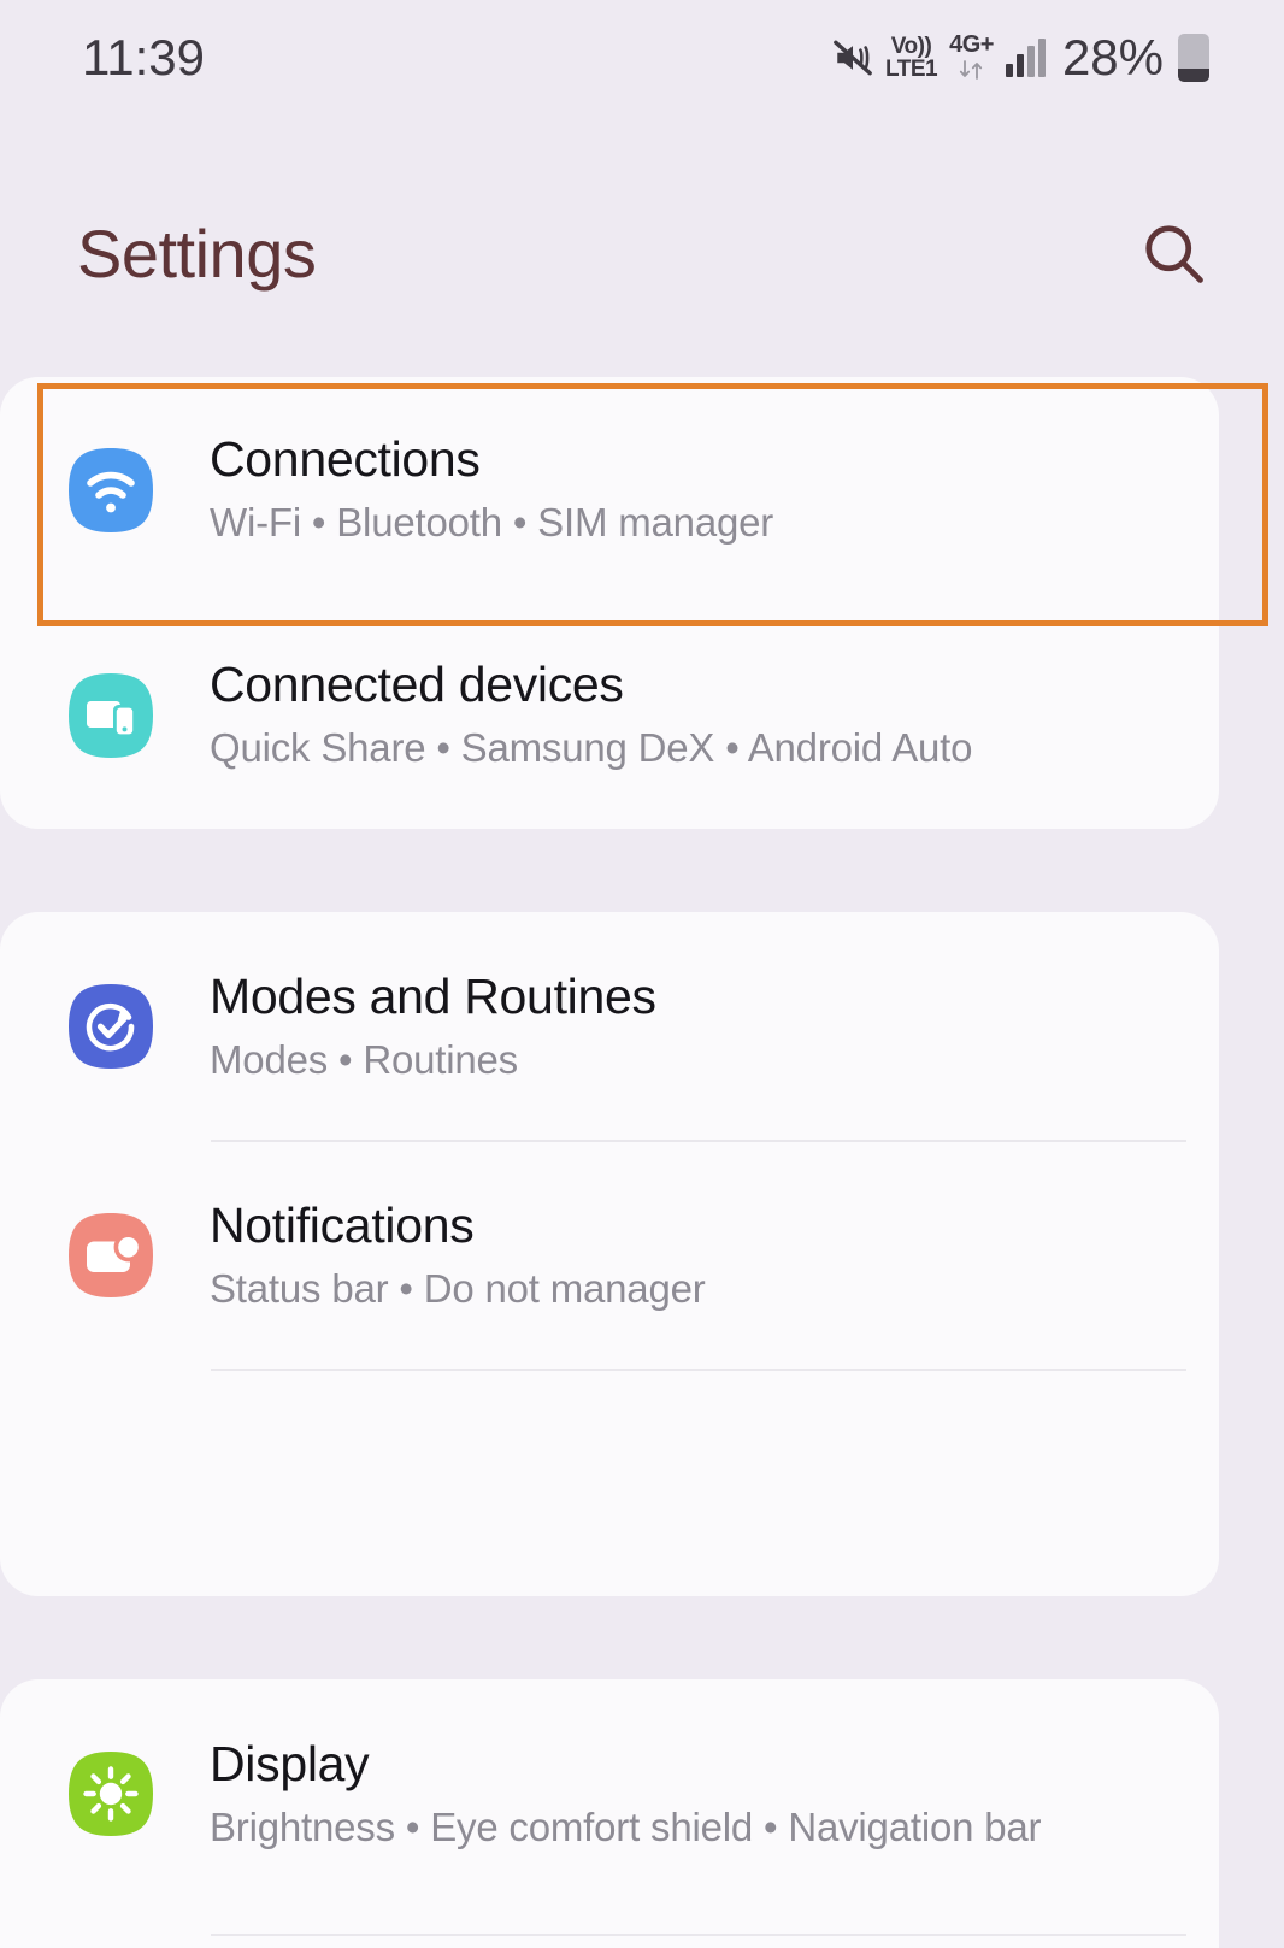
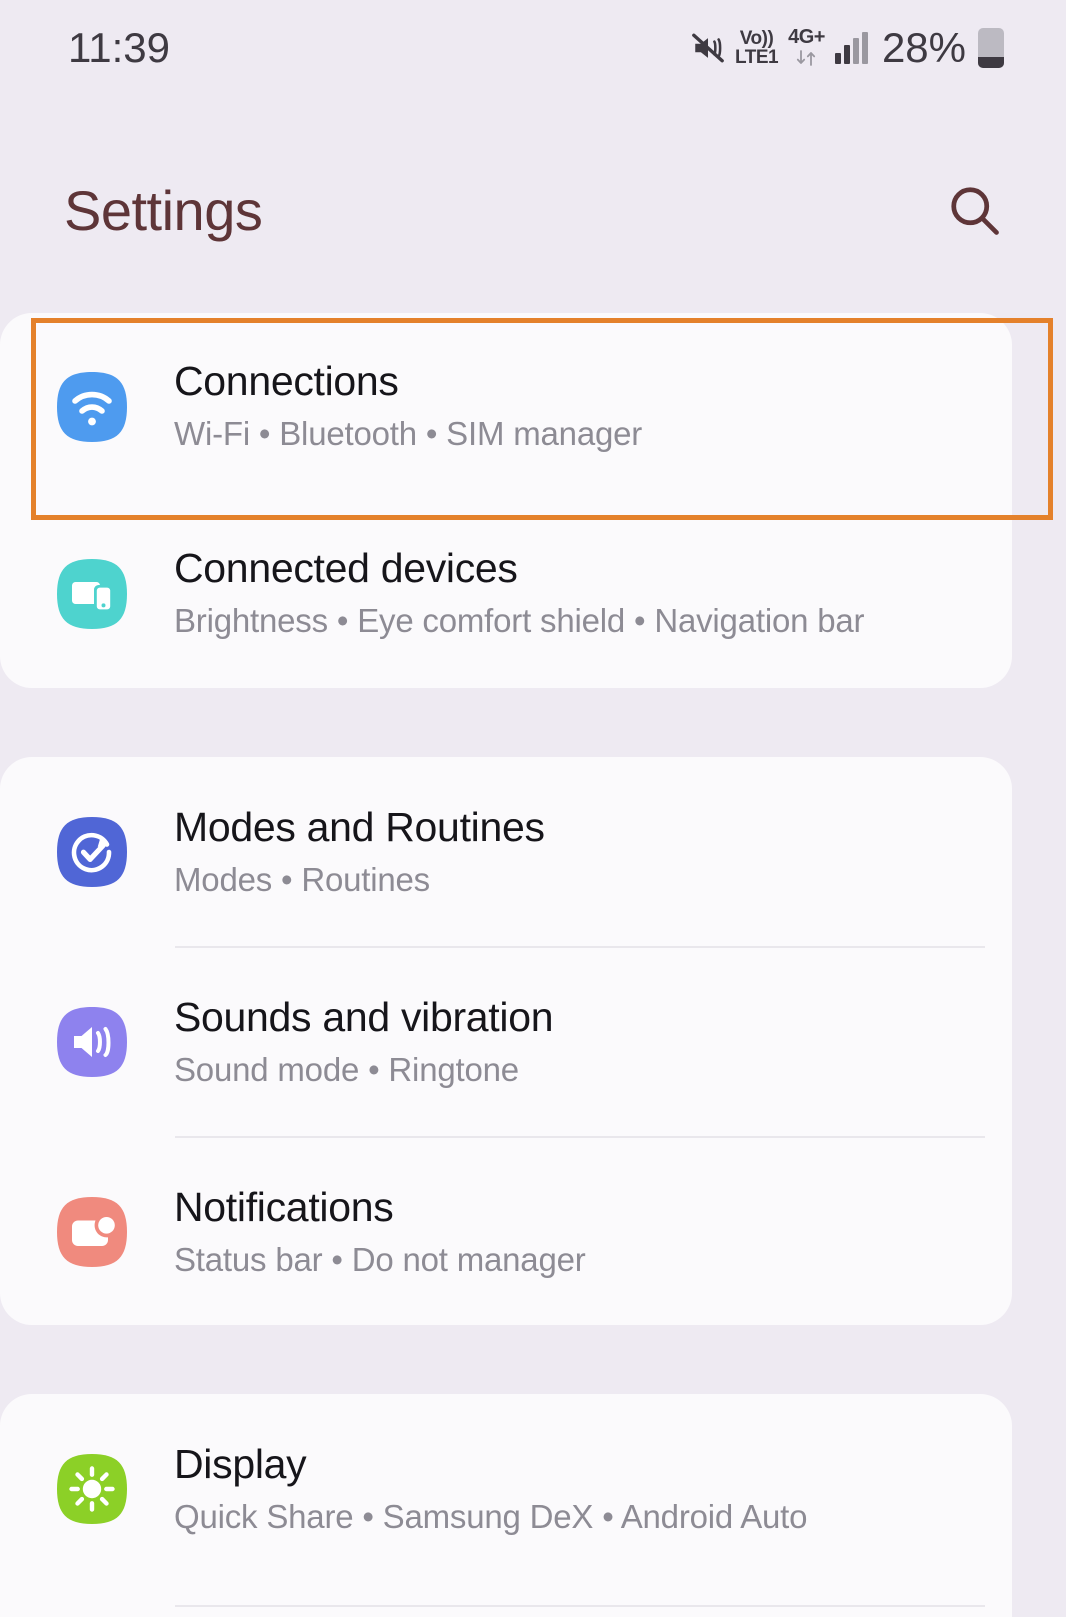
  11:39
  Vo))
  LTE1
  4G+
  28%
  Settings
  Connections
  Wi-Fi • Bluetooth • SIM manager
  Connected devices
- Quick Share • Samsung DeX • Android Auto
+ Brightness • Eye comfort shield • Navigation bar
  Modes and Routines
  Modes • Routines
+ Sounds and vibration
+ Sound mode • Ringtone
  Notifications
  Status bar • Do not manager
  Display
- Brightness • Eye comfort shield • Navigation bar
+ Quick Share • Samsung DeX • Android Auto
